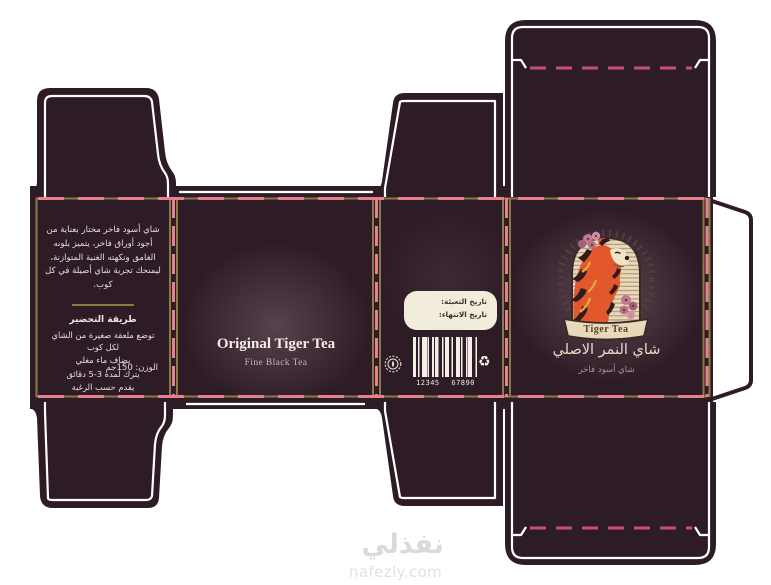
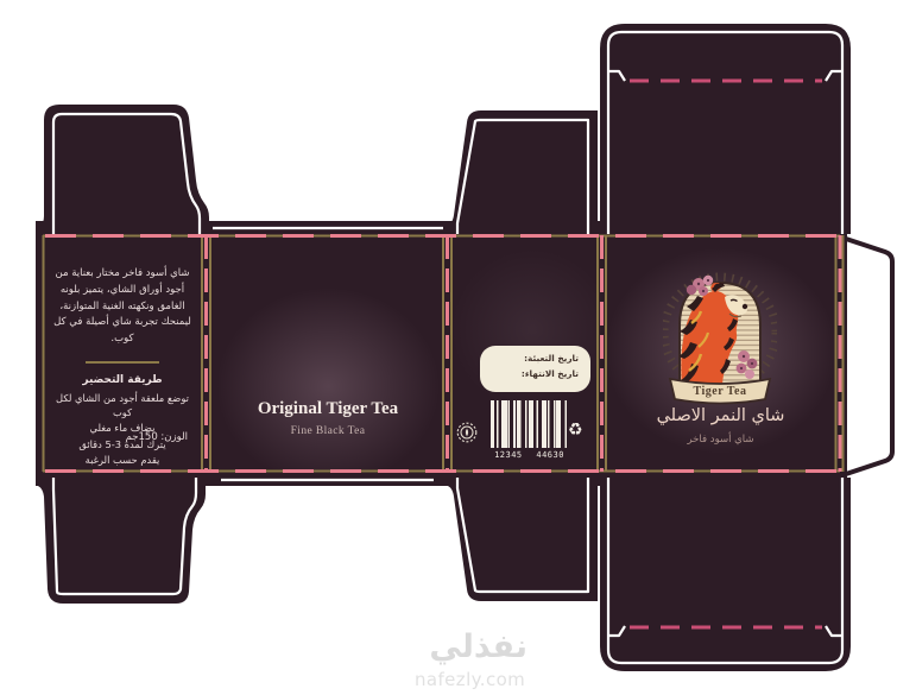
- شاي أسود فاخر مختار بعناية من أجود أوراق فاخر، يتميز بلونه الغامق ونكهته الغنية المتوازنة، ليمنحك تجربة شاي أصيلة في كل كوب.
+ شاي أسود فاخر مختار بعناية من أجود أوراق الشاي، يتميز بلونه الغامق ونكهته الغنية المتوازنة، ليمنحك تجربة شاي أصيلة في كل كوب.
  طريقة التحضير
- توضع ملعقة صغيرة من الشاي لكل كوب
+ توضع ملعقة أجود من الشاي لكل كوب
  يضاف ماء مغلي
  يترك لمدة 3-5 دقائق
  يقدم حسب الرغبة
  الوزن: 150جم
  Original Tiger Tea
  Fine Black Tea
  تاريخ التعبئة:
  تاريخ الانتهاء:
- 12345 67890
+ 12345 44630
  ♻
  Tiger Tea
  شاي النمر الاصلي
  شاي أسود فاخر
  نفذلي
  nafezly.com
